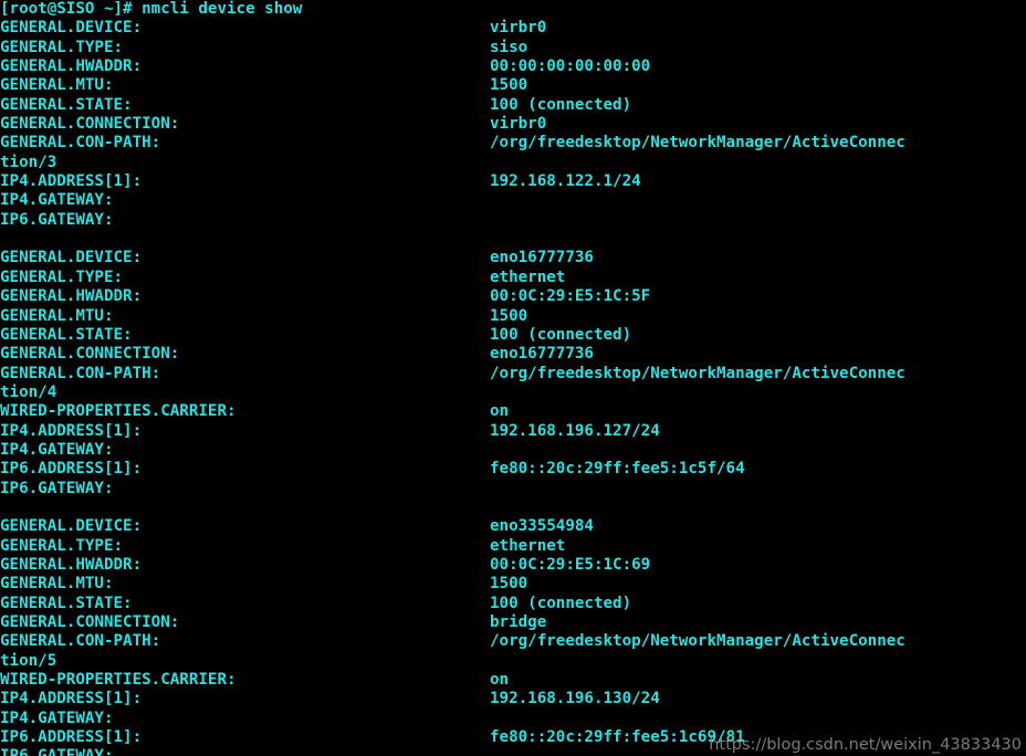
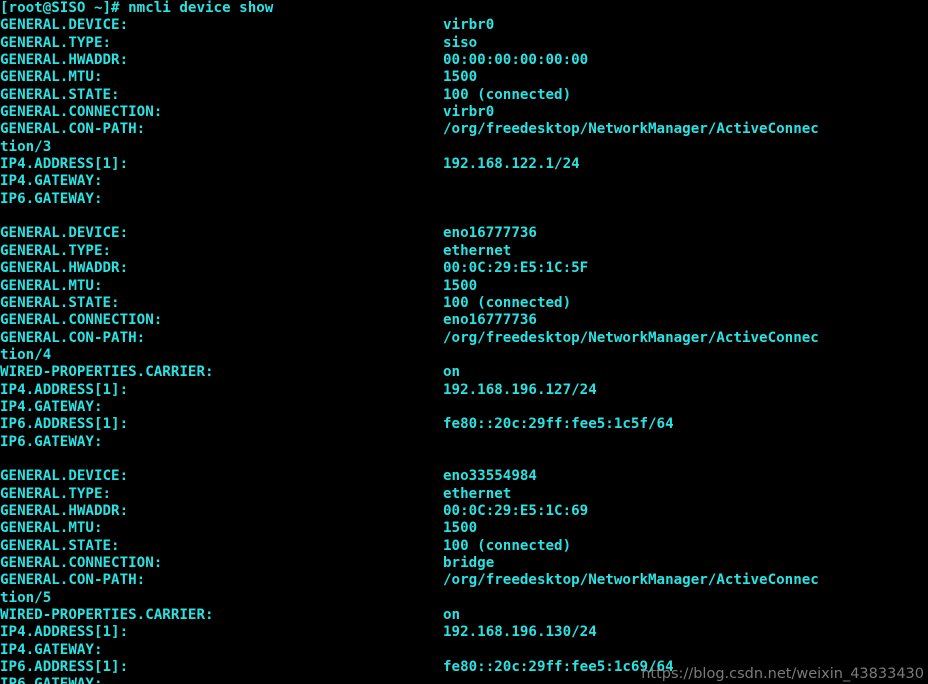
  [root@SISO ~]# nmcli device show
  GENERAL.DEVICE: virbr0
  GENERAL.TYPE: siso
  GENERAL.HWADDR: 00:00:00:00:00:00
  GENERAL.MTU: 1500
  GENERAL.STATE: 100 (connected)
  GENERAL.CONNECTION: virbr0
  GENERAL.CON-PATH: /org/freedesktop/NetworkManager/ActiveConnec
  tion/3
  IP4.ADDRESS[1]: 192.168.122.1/24
  IP4.GATEWAY:
  IP6.GATEWAY:
  GENERAL.DEVICE: eno16777736
  GENERAL.TYPE: ethernet
  GENERAL.HWADDR: 00:0C:29:E5:1C:5F
  GENERAL.MTU: 1500
  GENERAL.STATE: 100 (connected)
  GENERAL.CONNECTION: eno16777736
  GENERAL.CON-PATH: /org/freedesktop/NetworkManager/ActiveConnec
  tion/4
  WIRED-PROPERTIES.CARRIER: on
  IP4.ADDRESS[1]: 192.168.196.127/24
  IP4.GATEWAY:
  IP6.ADDRESS[1]: fe80::20c:29ff:fee5:1c5f/64
  IP6.GATEWAY:
  GENERAL.DEVICE: eno33554984
  GENERAL.TYPE: ethernet
  GENERAL.HWADDR: 00:0C:29:E5:1C:69
  GENERAL.MTU: 1500
  GENERAL.STATE: 100 (connected)
  GENERAL.CONNECTION: bridge
  GENERAL.CON-PATH: /org/freedesktop/NetworkManager/ActiveConnec
  tion/5
  WIRED-PROPERTIES.CARRIER: on
  IP4.ADDRESS[1]: 192.168.196.130/24
  IP4.GATEWAY:
- IP6.ADDRESS[1]: fe80::20c:29ff:fee5:1c69/81
+ IP6.ADDRESS[1]: fe80::20c:29ff:fee5:1c69/64
  https://blog.csdn.net/weixin_43833430
